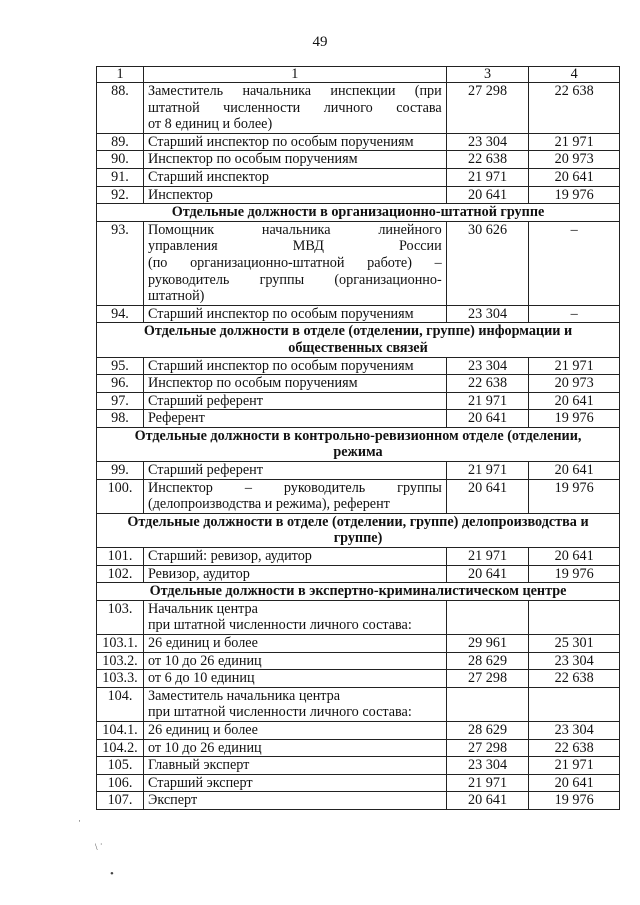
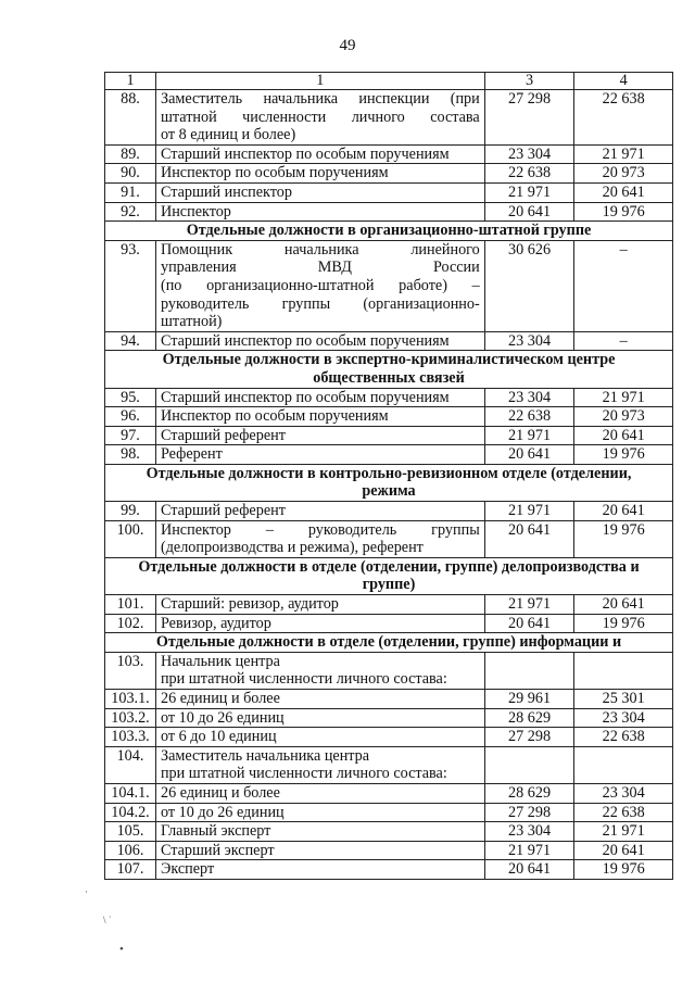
  49
  1	1	3	4
  88.	Заместитель начальника инспекции (приштатной численности личного составаот 8 единиц и более)	27 298	22 638
  89.	Старший инспектор по особым поручениям	23 304	21 971
  90.	Инспектор по особым поручениям	22 638	20 973
  91.	Старший инспектор	21 971	20 641
  92.	Инспектор	20 641	19 976
  Отдельные должности в организационно-штатной группе
  93.	Помощник начальника линейногоуправления МВД России(по организационно-штатной работе) –руководитель группы (организационно-штатной)	30 626	–
  94.	Старший инспектор по особым поручениям	23 304	–
- Отдельные должности в отделе (отделении, группе) информации иобщественных связей
+ Отдельные должности в экспертно-криминалистическом центреобщественных связей
  95.	Старший инспектор по особым поручениям	23 304	21 971
  96.	Инспектор по особым поручениям	22 638	20 973
  97.	Старший референт	21 971	20 641
  98.	Референт	20 641	19 976
  Отдельные должности в контрольно-ревизионном отделе (отделении,режима
  99.	Старший референт	21 971	20 641
  100.	Инспектор – руководитель группы(делопроизводства и режима), референт	20 641	19 976
  Отдельные должности в отделе (отделении, группе) делопроизводства игруппе)
  101.	Старший: ревизор, аудитор	21 971	20 641
  102.	Ревизор, аудитор	20 641	19 976
- Отдельные должности в экспертно-криминалистическом центре
+ Отдельные должности в отделе (отделении, группе) информации и
  103.	Начальник центрапри штатной численности личного состава:
  103.1.	26 единиц и более	29 961	25 301
  103.2.	от 10 до 26 единиц	28 629	23 304
  103.3.	от 6 до 10 единиц	27 298	22 638
  104.	Заместитель начальника центрапри штатной численности личного состава:
  104.1.	26 единиц и более	28 629	23 304
  104.2.	от 10 до 26 единиц	27 298	22 638
  105.	Главный эксперт	23 304	21 971
  106.	Старший эксперт	21 971	20 641
  107.	Эксперт	20 641	19 976
  ·
  \ ˙
  •
